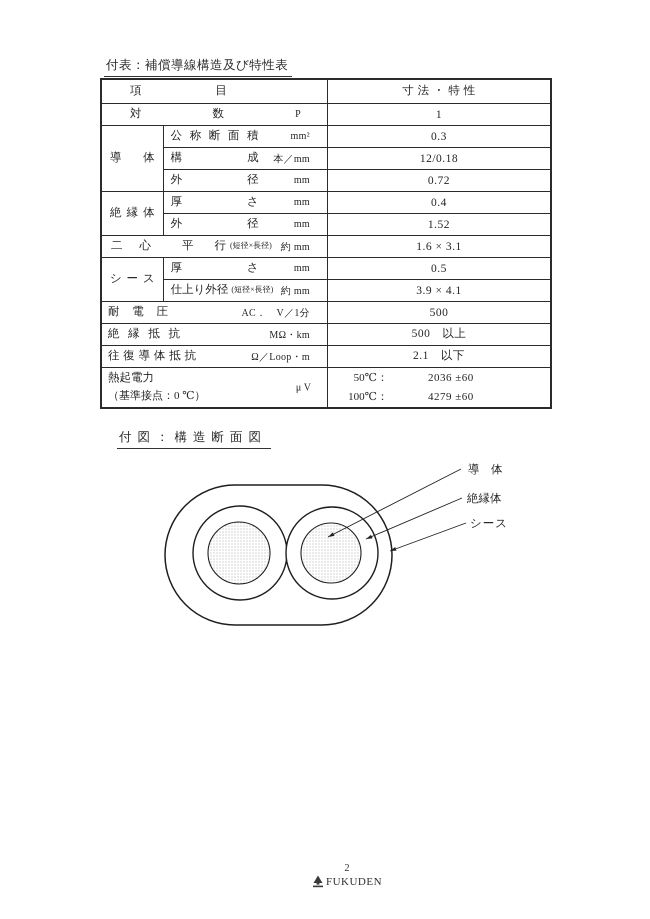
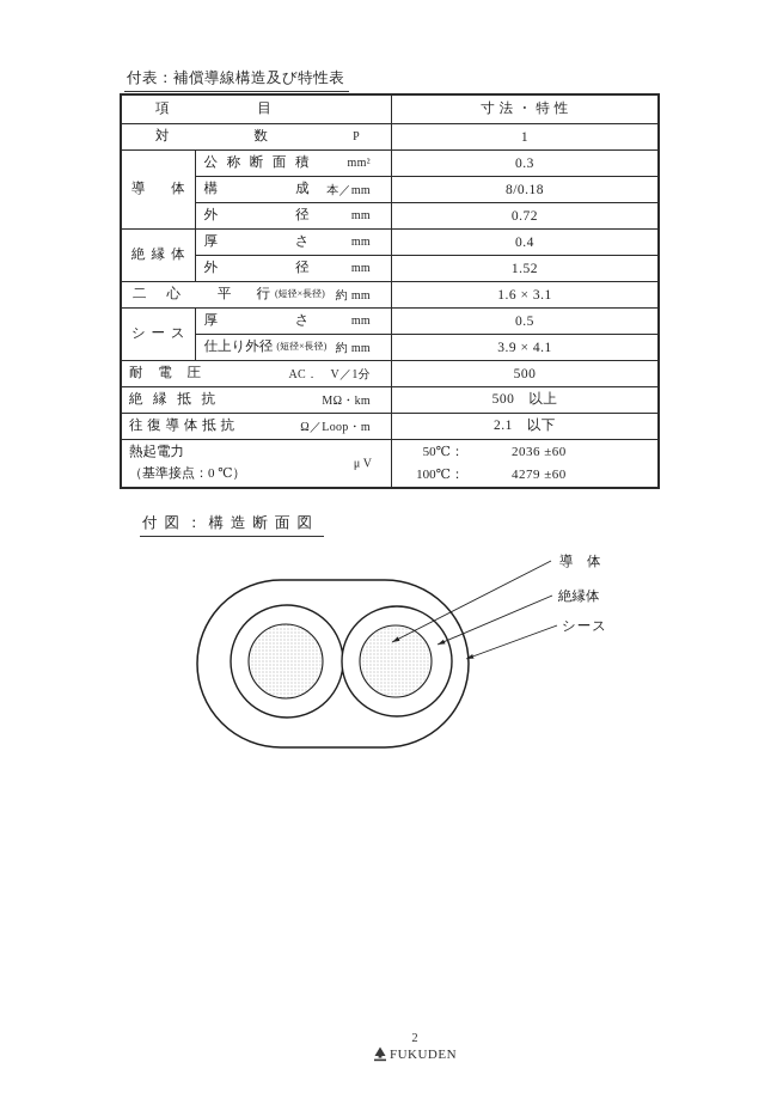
  付表：補償導線構造及び特性表
  項 目	寸 法 ・ 特 性
  対 数 P	1
  導体	公称断面積 mm²	0.3
- 構 成 本／mm	12/0.18
+ 構 成 本／mm	8/0.18
  外 径 mm	0.72
  絶縁体	厚 さ mm	0.4
  外 径 mm	1.52
  二 心 平 行 (短径×長径) 約 mm	1.6 × 3.1
  シース	厚 さ mm	0.5
  仕上り外径 (短径×長径) 約 mm	3.9 × 4.1
  耐電圧 AC． V／1分	500
  絶縁抵抗 MΩ・km	500 以上
  往復導体抵抗 Ω／Loop・m	2.1 以下
  熱起電力 （基準接点：0 ℃） μ V	50℃： 2036 ±60 100℃： 4279 ±60
  付図：構造断面図
  導 体
  絶縁体
  シース
  2
  FUKUDEN
